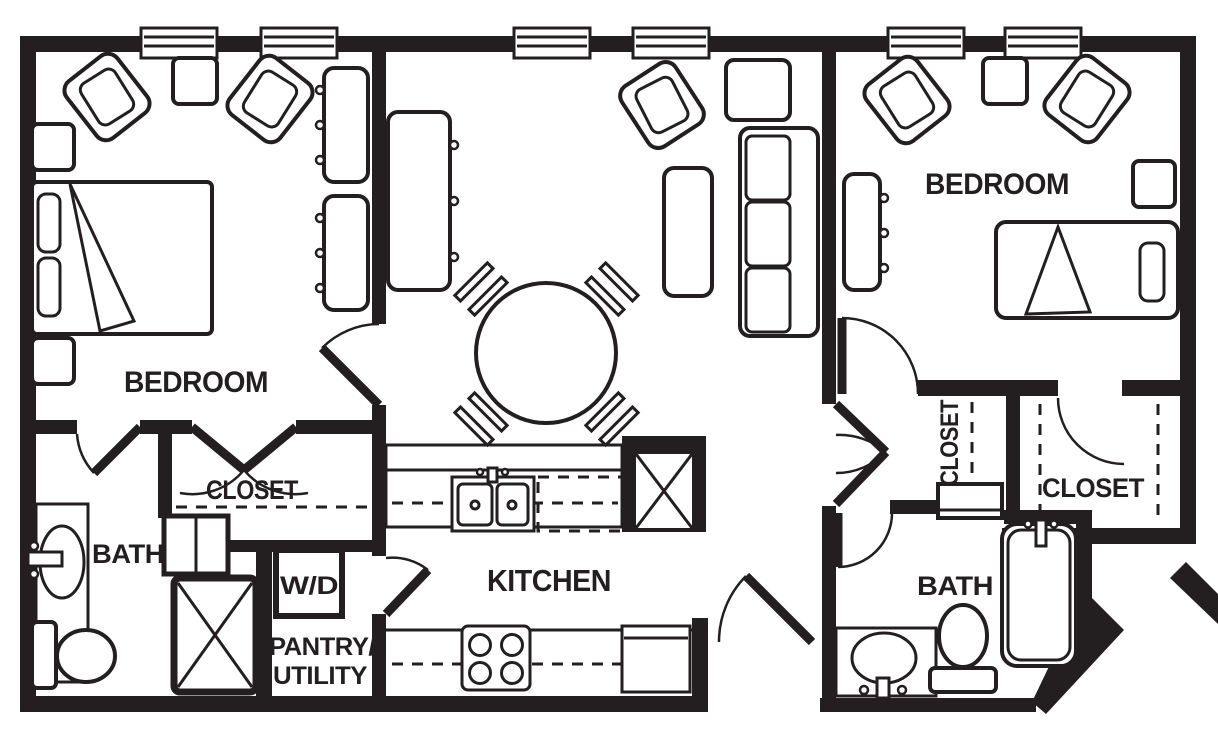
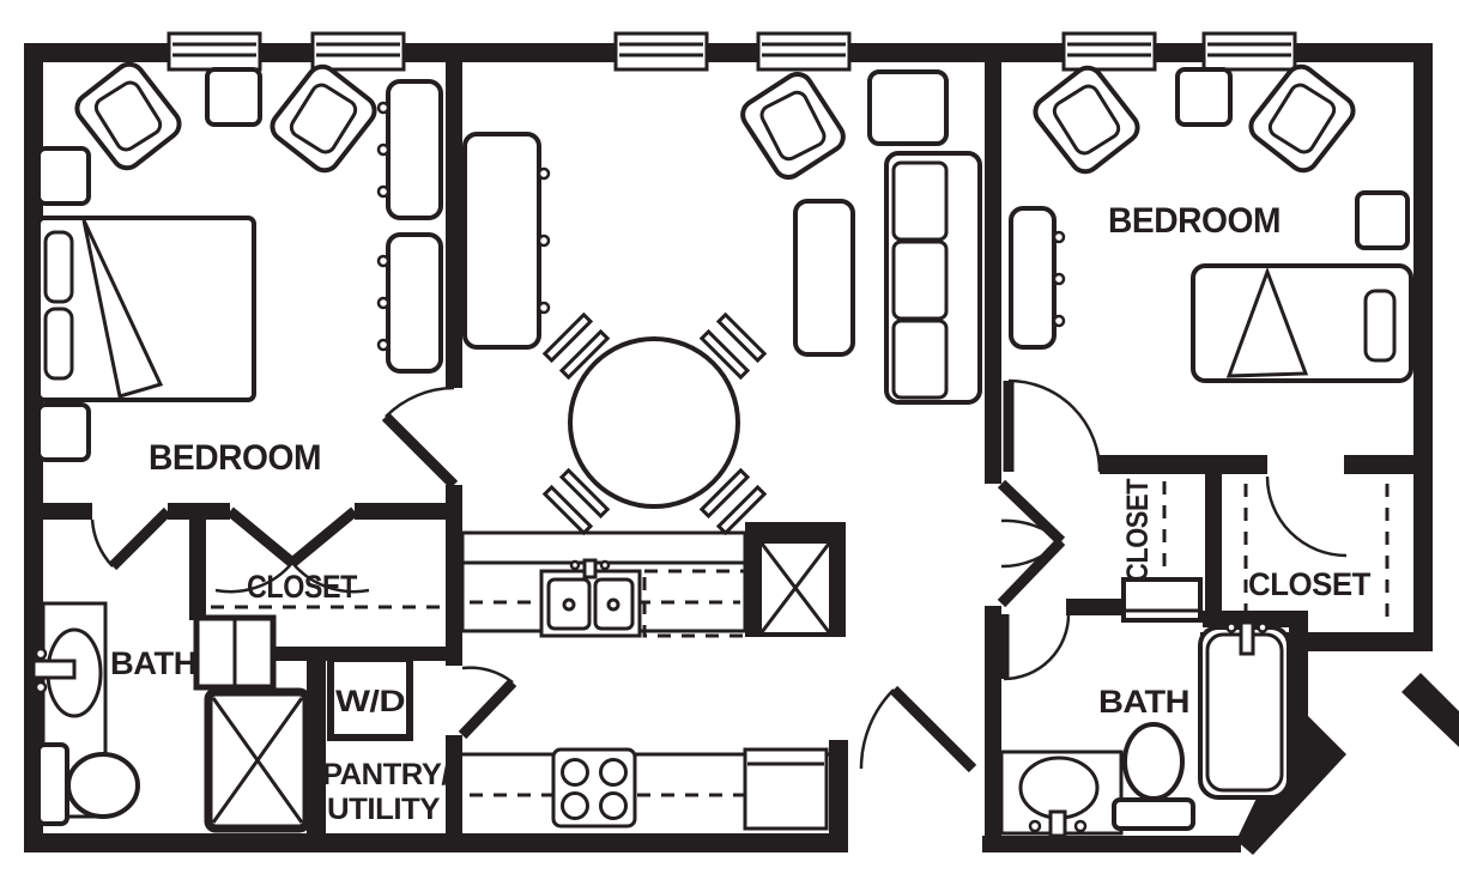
  BEDROOM
  CLOSET
  BATH
  W/D
  PANTRY/
  UTILITY
- KITCHEN
  BEDROOM
  CLOSET
  BATH
